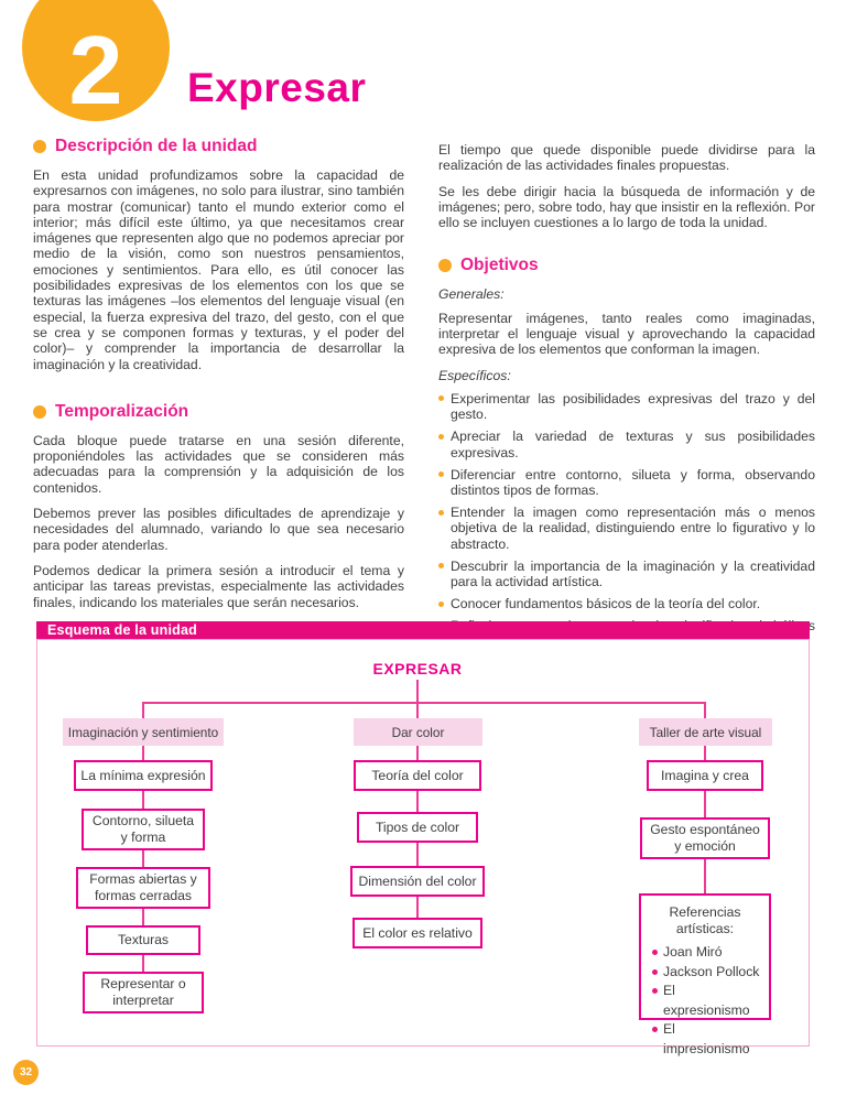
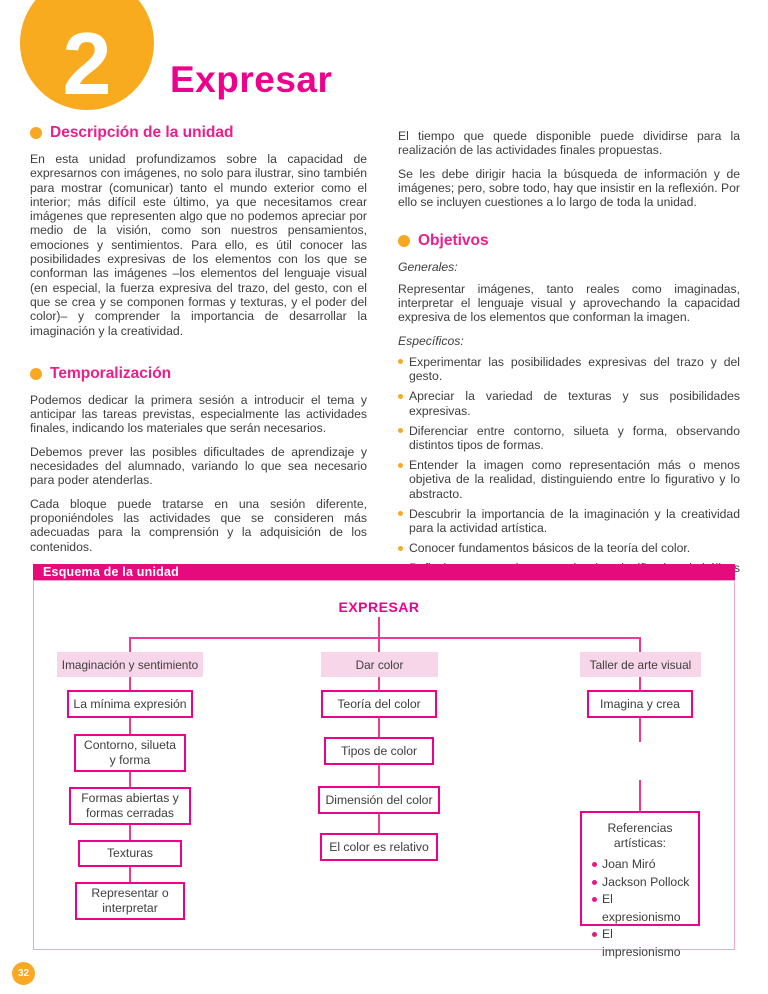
  2
  Expresar
  Descripción de la unidad
- En esta unidad profundizamos sobre la capacidad de expresarnos con imágenes, no solo para ilustrar, sino también para mostrar (comunicar) tanto el mundo exterior como el interior; más difícil este último, ya que necesitamos crear imágenes que representen algo que no podemos apreciar por medio de la visión, como son nuestros pensamientos, emociones y sentimientos. Para ello, es útil conocer las posibilidades expresivas de los elementos con los que se texturas las imágenes –los elementos del lenguaje visual (en especial, la fuerza expresiva del trazo, del gesto, con el que se crea y se componen formas y texturas, y el poder del color)– y comprender la importancia de desarrollar la imaginación y la creatividad.
+ En esta unidad profundizamos sobre la capacidad de expresarnos con imágenes, no solo para ilustrar, sino también para mostrar (comunicar) tanto el mundo exterior como el interior; más difícil este último, ya que necesitamos crear imágenes que representen algo que no podemos apreciar por medio de la visión, como son nuestros pensamientos, emociones y sentimientos. Para ello, es útil conocer las posibilidades expresivas de los elementos con los que se conforman las imágenes –los elementos del lenguaje visual (en especial, la fuerza expresiva del trazo, del gesto, con el que se crea y se componen formas y texturas, y el poder del color)– y comprender la importancia de desarrollar la imaginación y la creatividad.
  Temporalización
- Cada bloque puede tratarse en una sesión diferente, proponiéndoles las actividades que se consideren más adecuadas para la comprensión y la adquisición de los contenidos.
+ Podemos dedicar la primera sesión a introducir el tema y anticipar las tareas previstas, especialmente las actividades finales, indicando los materiales que serán necesarios.
  Debemos prever las posibles dificultades de aprendizaje y necesidades del alumnado, variando lo que sea necesario para poder atenderlas.
- Podemos dedicar la primera sesión a introducir el tema y anticipar las tareas previstas, especialmente las actividades finales, indicando los materiales que serán necesarios.
+ Cada bloque puede tratarse en una sesión diferente, proponiéndoles las actividades que se consideren más adecuadas para la comprensión y la adquisición de los contenidos.
  El tiempo que quede disponible puede dividirse para la realización de las actividades finales propuestas.
  Se les debe dirigir hacia la búsqueda de información y de imágenes; pero, sobre todo, hay que insistir en la reflexión. Por ello se incluyen cuestiones a lo largo de toda la unidad.
  Objetivos
  Generales:
  Representar imágenes, tanto reales como imaginadas, interpretar el lenguaje visual y aprovechando la capacidad expresiva de los elementos que conforman la imagen.
  Específicos:
  Experimentar las posibilidades expresivas del trazo y del gesto.
  Apreciar la variedad de texturas y sus posibilidades expresivas.
  Diferenciar entre contorno, silueta y forma, observando distintos tipos de formas.
  Entender la imagen como representación más o menos objetiva de la realidad, distinguiendo entre lo figurativo y lo abstracto.
  Descubrir la importancia de la imaginación y la creatividad para la actividad artística.
  Conocer fundamentos básicos de la teoría del color.
  Esquema de la unidad
  EXPRESAR
  Imaginación y sentimiento
  Dar color
  Taller de arte visual
  La mínima expresión
  Contorno, silueta y forma
  Formas abiertas y formas cerradas
  Texturas
  Representar o interpretar
  Teoría del color
  Tipos de color
  Dimensión del color
  El color es relativo
  Imagina y crea
- Gesto espontáneo y emoción
  Referencias artísticas:
  Joan Miró
  Jackson Pollock
  El expresionismo
  El impresionismo
  32
